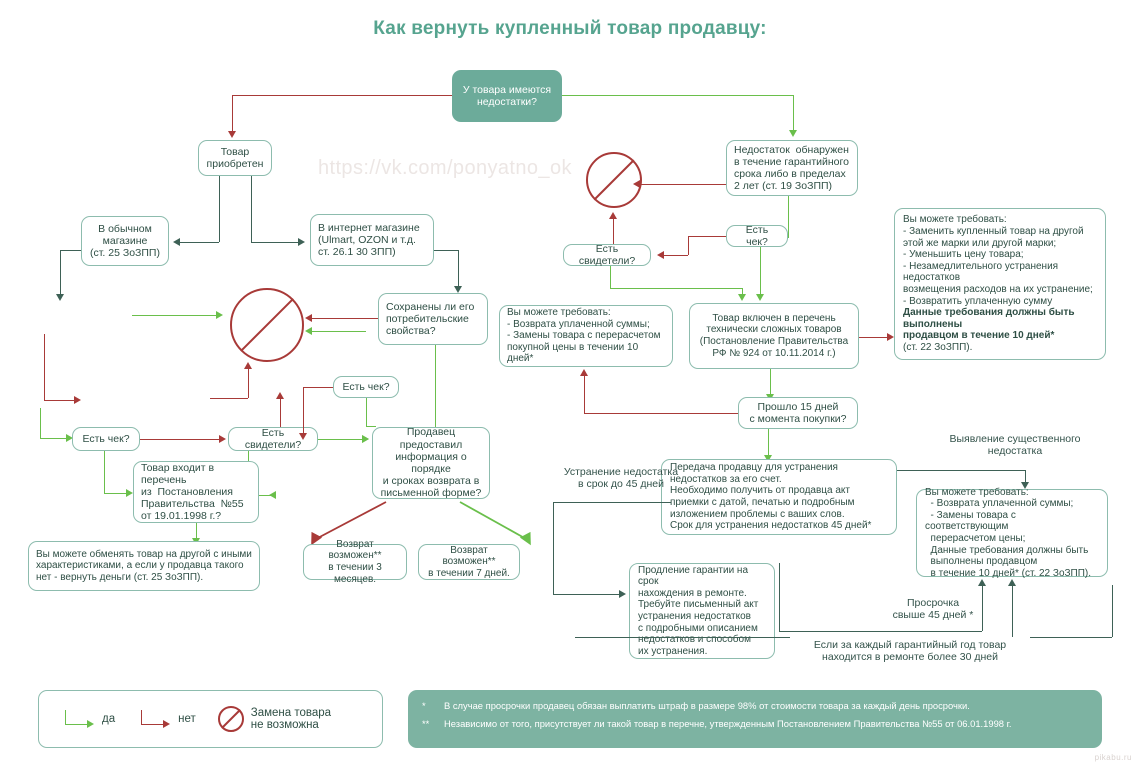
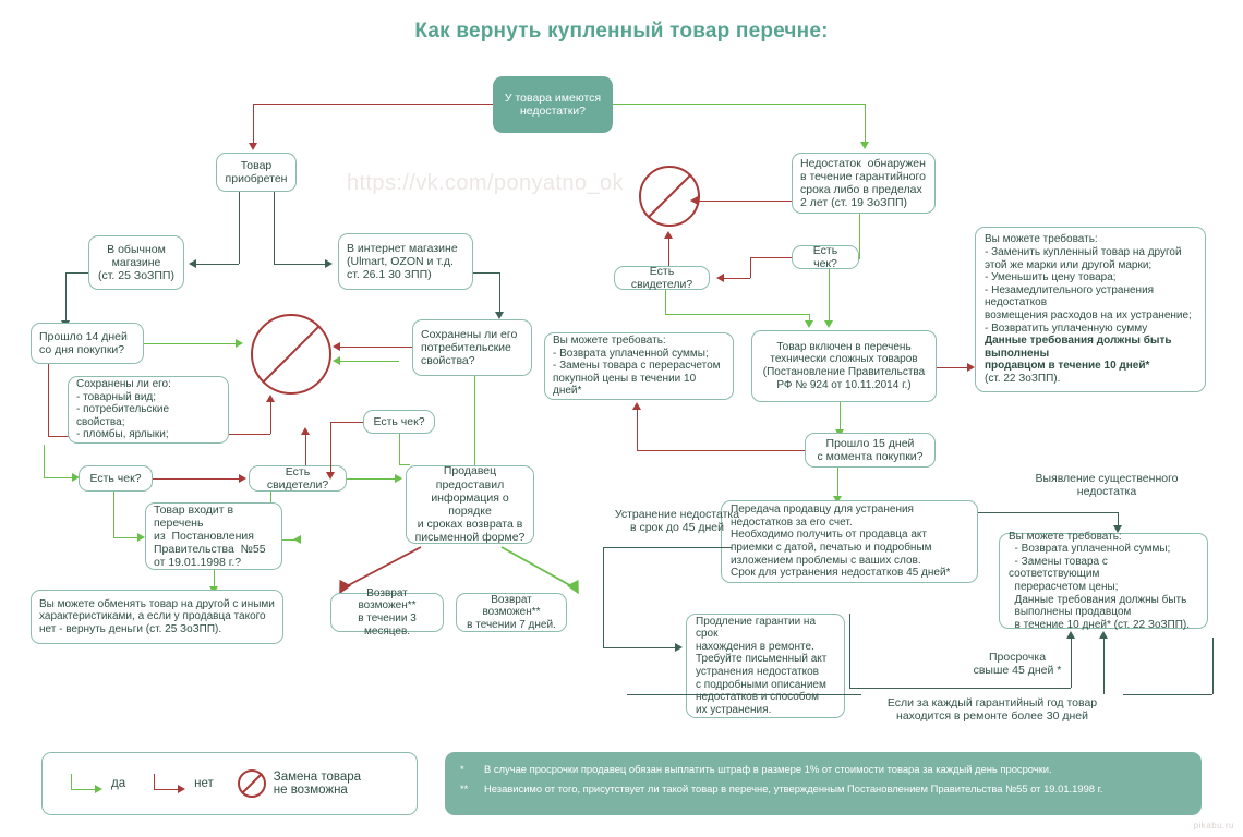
- Как вернуть купленный товар продавцу:
+ Как вернуть купленный товар перечне:
  https://vk.com/ponyatno_ok
  pikabu.ru
  У товара имеются недостатки?
  Товар приобретен
  В обычном
  магазине
  (ст. 25 ЗоЗПП)
  В интернет магазине
  (Ulmart, OZON и т.д.
  ст. 26.1 30 ЗПП)
+ Прошло 14 дней
+ со дня покупки?
+ Сохранены ли его:
+ - товарный вид;
+ - потребительские свойства;
+ - пломбы, ярлыки;
  Есть чек?
  Есть свидетели?
  Товар входит в перечень
  из Постановления
  Правительства №55
  от 19.01.1998 г.?
  Вы можете обменять товар на другой с иными
  характеристиками, а если у продавца такого
  нет - вернуть деньги (ст. 25 ЗоЗПП).
  Сохранены ли его
  потребительские
  свойства?
  Есть чек?
  Продавец предоставил
  информация о порядке
  и сроках возврата в
  письменной форме?
  Возврат возможен**
  в течении 3 месяцев.
  Возврат возможен**
  в течении 7 дней.
  Недостаток обнаружен
  в течение гарантийного
  срока либо в пределах
  2 лет (ст. 19 ЗоЗПП)
  Есть чек?
  Есть свидетели?
  Вы можете требовать:
  - Возврата уплаченной суммы;
  - Замены товара с перерасчетом
  покупной цены в течении 10 дней*
  Товар включен в перечень
  технически сложных товаров
  (Постановление Правительства
  РФ № 924 от 10.11.2014 г.)
  Вы можете требовать:
  - Заменить купленный товар на другой
  этой же марки или другой марки;
  - Уменьшить цену товара;
  - Незамедлительного устранения недостатков
  возмещения расходов на их устранение;
  - Возвратить уплаченную сумму
  Данные требования должны быть выполнены
  продавцом в течение 10 дней*
  (ст. 22 ЗоЗПП).
  Прошло 15 дней
  с момента покупки?
  Передача продавцу для устранения
  недостатков за его счет.
  Необходимо получить от продавца акт
  приемки с датой, печатью и подробным
  изложением проблемы с ваших слов.
  Срок для устранения недостатков 45 дней*
  Устранение недостатка
  в срок до 45 дней
  Продление гарантии на срок
  нахождения в ремонте.
  Требуйте письменный акт
  устранения недостатков
  с подробными описанием
  недостатков и способом
  их устранения.
  Выявление существенного
  недостатка
  Вы можете требовать:
  - Возврата уплаченной суммы;
  - Замены товара с соответствующим
  перерасчетом цены;
  Данные требования должны быть
  выполнены продавцом
  в течение 10 дней* (ст. 22 ЗоЗПП).
  Просрочка
  свыше 45 дней *
  Если за каждый гарантийный год товар
  находится в ремонте более 30 дней
  да
  нет
  Замена товара
  не возможна
  *
- В случае просрочки продавец обязан выплатить штраф в размере 98% от стоимости товара за каждый день просрочки.
+ В случае просрочки продавец обязан выплатить штраф в размере 1% от стоимости товара за каждый день просрочки.
  **
- Независимо от того, присутствует ли такой товар в перечне, утвержденным Постановлением Правительства №55 от 06.01.1998 г.
+ Независимо от того, присутствует ли такой товар в перечне, утвержденным Постановлением Правительства №55 от 19.01.1998 г.
